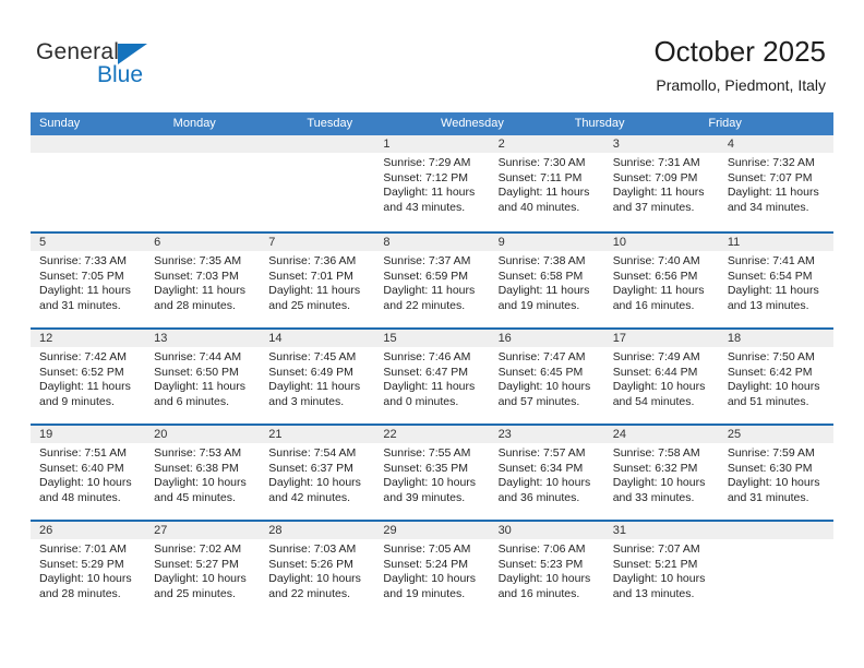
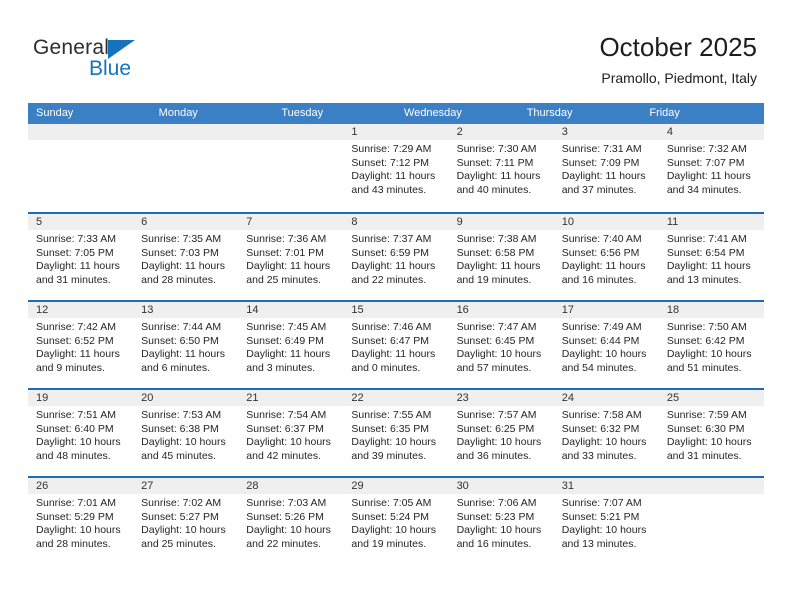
  General
  Blue
  October 2025
  Pramollo, Piedmont, Italy
  Sunday
  Monday
  Tuesday
  Wednesday
  Thursday
  Friday
  1
  Sunrise: 7:29 AM
  Sunset: 7:12 PM
  Daylight: 11 hours
  and 43 minutes.
  2
  Sunrise: 7:30 AM
  Sunset: 7:11 PM
  Daylight: 11 hours
  and 40 minutes.
  3
  Sunrise: 7:31 AM
  Sunset: 7:09 PM
  Daylight: 11 hours
  and 37 minutes.
  4
  Sunrise: 7:32 AM
  Sunset: 7:07 PM
  Daylight: 11 hours
  and 34 minutes.
  5
  Sunrise: 7:33 AM
  Sunset: 7:05 PM
  Daylight: 11 hours
  and 31 minutes.
  6
  Sunrise: 7:35 AM
  Sunset: 7:03 PM
  Daylight: 11 hours
  and 28 minutes.
  7
  Sunrise: 7:36 AM
  Sunset: 7:01 PM
  Daylight: 11 hours
  and 25 minutes.
  8
  Sunrise: 7:37 AM
  Sunset: 6:59 PM
  Daylight: 11 hours
  and 22 minutes.
  9
  Sunrise: 7:38 AM
  Sunset: 6:58 PM
  Daylight: 11 hours
  and 19 minutes.
  10
  Sunrise: 7:40 AM
  Sunset: 6:56 PM
  Daylight: 11 hours
  and 16 minutes.
  11
  Sunrise: 7:41 AM
  Sunset: 6:54 PM
  Daylight: 11 hours
  and 13 minutes.
  12
  Sunrise: 7:42 AM
  Sunset: 6:52 PM
  Daylight: 11 hours
  and 9 minutes.
  13
  Sunrise: 7:44 AM
  Sunset: 6:50 PM
  Daylight: 11 hours
  and 6 minutes.
  14
  Sunrise: 7:45 AM
  Sunset: 6:49 PM
  Daylight: 11 hours
  and 3 minutes.
  15
  Sunrise: 7:46 AM
  Sunset: 6:47 PM
  Daylight: 11 hours
  and 0 minutes.
  16
  Sunrise: 7:47 AM
  Sunset: 6:45 PM
  Daylight: 10 hours
  and 57 minutes.
  17
  Sunrise: 7:49 AM
  Sunset: 6:44 PM
  Daylight: 10 hours
  and 54 minutes.
  18
  Sunrise: 7:50 AM
  Sunset: 6:42 PM
  Daylight: 10 hours
  and 51 minutes.
  19
  Sunrise: 7:51 AM
  Sunset: 6:40 PM
  Daylight: 10 hours
  and 48 minutes.
  20
  Sunrise: 7:53 AM
  Sunset: 6:38 PM
  Daylight: 10 hours
  and 45 minutes.
  21
  Sunrise: 7:54 AM
  Sunset: 6:37 PM
  Daylight: 10 hours
  and 42 minutes.
  22
  Sunrise: 7:55 AM
  Sunset: 6:35 PM
  Daylight: 10 hours
  and 39 minutes.
  23
  Sunrise: 7:57 AM
- Sunset: 6:34 PM
+ Sunset: 6:25 PM
  Daylight: 10 hours
  and 36 minutes.
  24
  Sunrise: 7:58 AM
  Sunset: 6:32 PM
  Daylight: 10 hours
  and 33 minutes.
  25
  Sunrise: 7:59 AM
  Sunset: 6:30 PM
  Daylight: 10 hours
  and 31 minutes.
  26
  Sunrise: 7:01 AM
  Sunset: 5:29 PM
  Daylight: 10 hours
  and 28 minutes.
  27
  Sunrise: 7:02 AM
  Sunset: 5:27 PM
  Daylight: 10 hours
  and 25 minutes.
  28
  Sunrise: 7:03 AM
  Sunset: 5:26 PM
  Daylight: 10 hours
  and 22 minutes.
  29
  Sunrise: 7:05 AM
  Sunset: 5:24 PM
  Daylight: 10 hours
  and 19 minutes.
  30
  Sunrise: 7:06 AM
  Sunset: 5:23 PM
  Daylight: 10 hours
  and 16 minutes.
  31
  Sunrise: 7:07 AM
  Sunset: 5:21 PM
  Daylight: 10 hours
  and 13 minutes.
